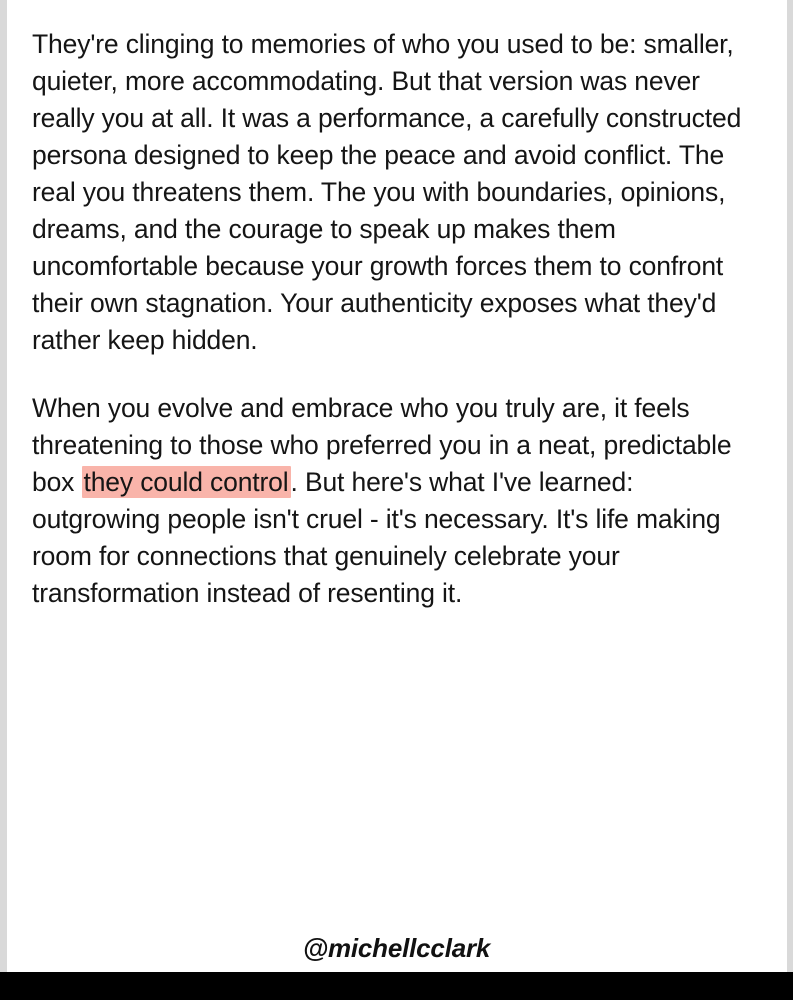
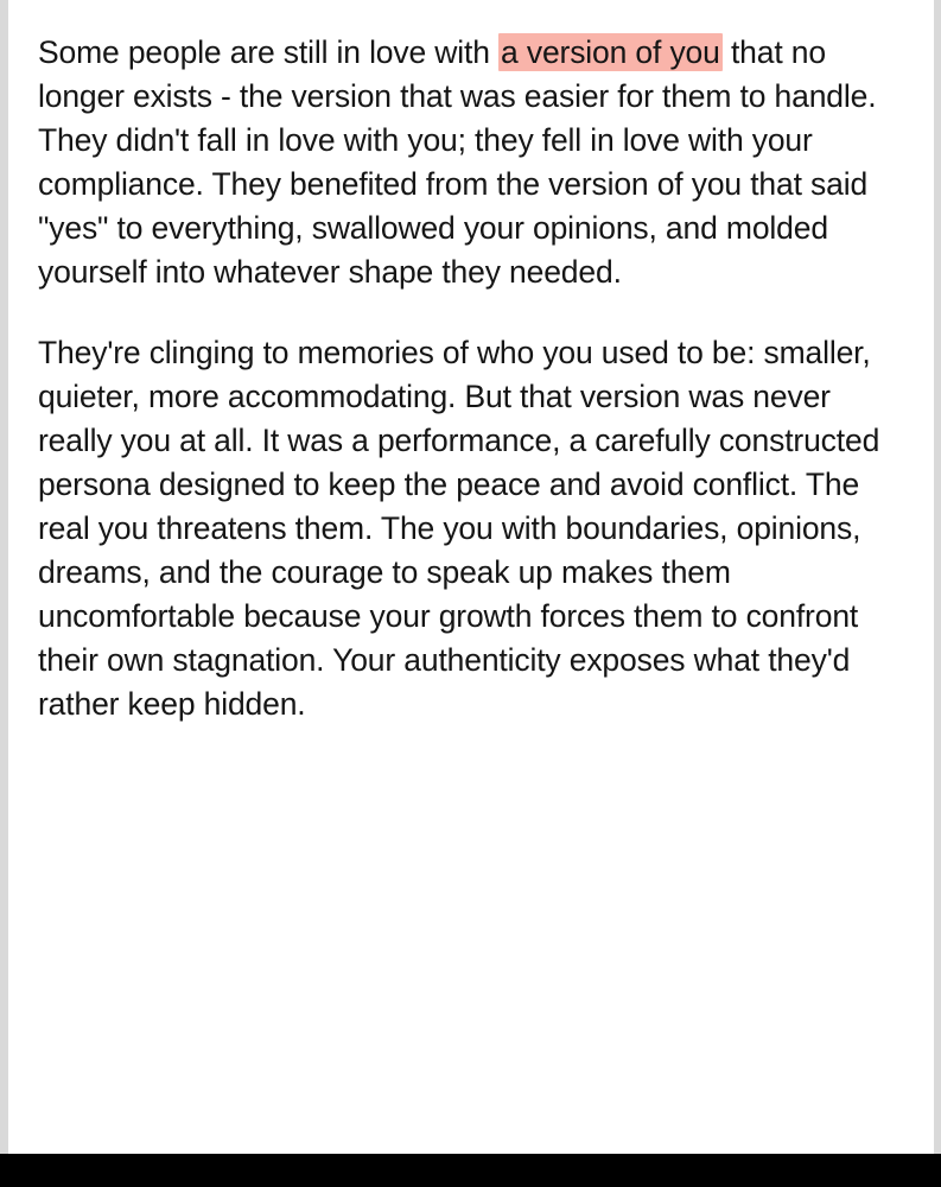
+ Some people are still in love with a version of you that no longer exists - the version that was easier for them to handle. They didn't fall in love with you; they fell in love with your compliance. They benefited from the version of you that said "yes" to everything, swallowed your opinions, and molded yourself into whatever shape they needed.
  They're clinging to memories of who you used to be: smaller, quieter, more accommodating. But that version was never really you at all. It was a performance, a carefully constructed persona designed to keep the peace and avoid conflict. The real you threatens them. The you with boundaries, opinions, dreams, and the courage to speak up makes them uncomfortable because your growth forces them to confront their own stagnation. Your authenticity exposes what they'd rather keep hidden.
- When you evolve and embrace who you truly are, it feels threatening to those who preferred you in a neat, predictable box they could control. But here's what I've learned: outgrowing people isn't cruel - it's necessary. It's life making room for connections that genuinely celebrate your transformation instead of resenting it.
- @michellcclark
